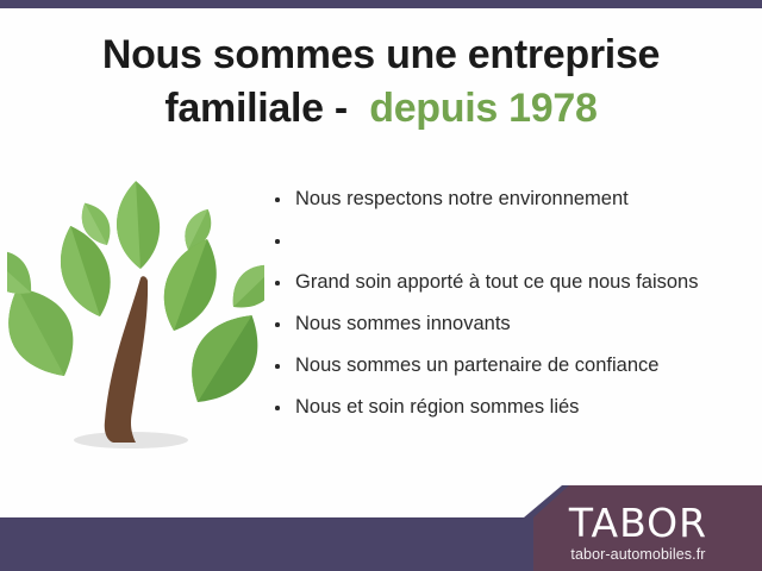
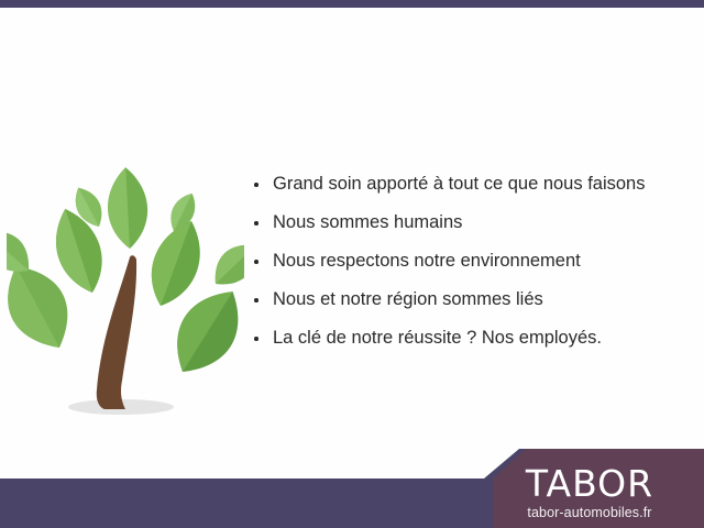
- Nous sommes une entreprise
- familiale - depuis 1978
- Nous respectons notre environnement
+ Grand soin apporté à tout ce que nous faisons
+ Nous sommes humains
- Grand soin apporté à tout ce que nous faisons
+ Nous respectons notre environnement
- Nous sommes innovants
- Nous sommes un partenaire de confiance
- Nous et soin région sommes liés
+ Nous et notre région sommes liés
+ La clé de notre réussite ? Nos employés.
  TABOR
  tabor-automobiles.fr
